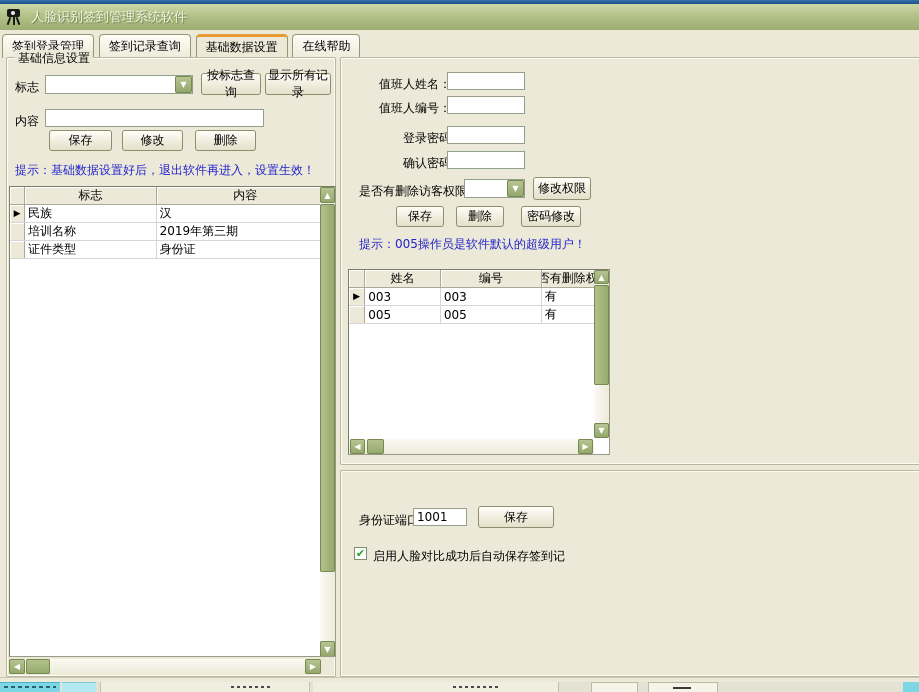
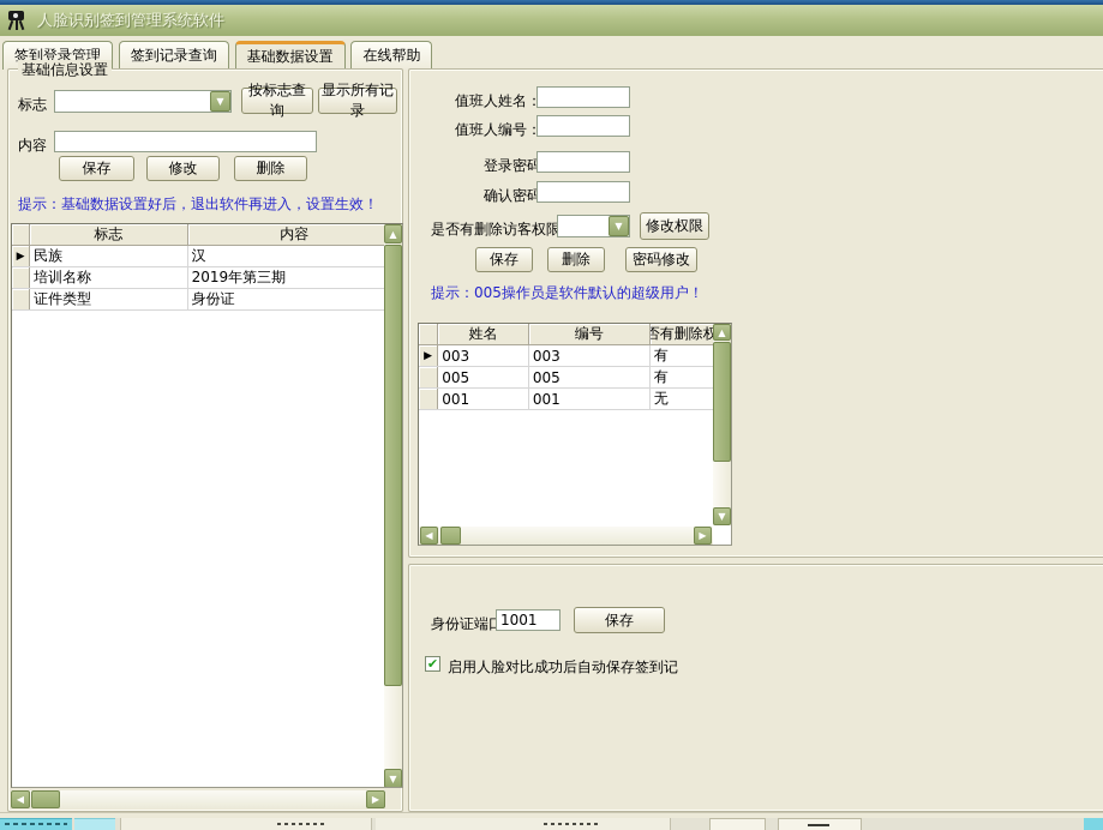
  人脸识别签到管理系统软件
  签到登录管理 签到记录查询 基础数据设置 在线帮助
  基础信息设置
  标志
  ▼
  按标志查询
  显示所有记录
  内容
  保存
  修改
  删除
  提示：基础数据设置好后，退出软件再进入，设置生效！
  	标志	内容
  ▶	民族	汉
  	培训名称	2019年第三期
  	证件类型	身份证
  ▲
  ▼
  ◀
  ▶
  值班人姓名：
  值班人编号：
  登录密码
  确认密码
  是否有删除访客权限
  ▼
  修改权限
  保存
  删除
  密码修改
  提示：005操作员是软件默认的超级用户！
  	姓名	编号	否有删除权
  ▶	003	003	有
  	005	005	有
+ 	001	001	无
  ▲
  ▼
  ◀
  ▶
  身份证端
  1001
  保存
  ✔
  启用人脸对比成功后自动保存签到记
